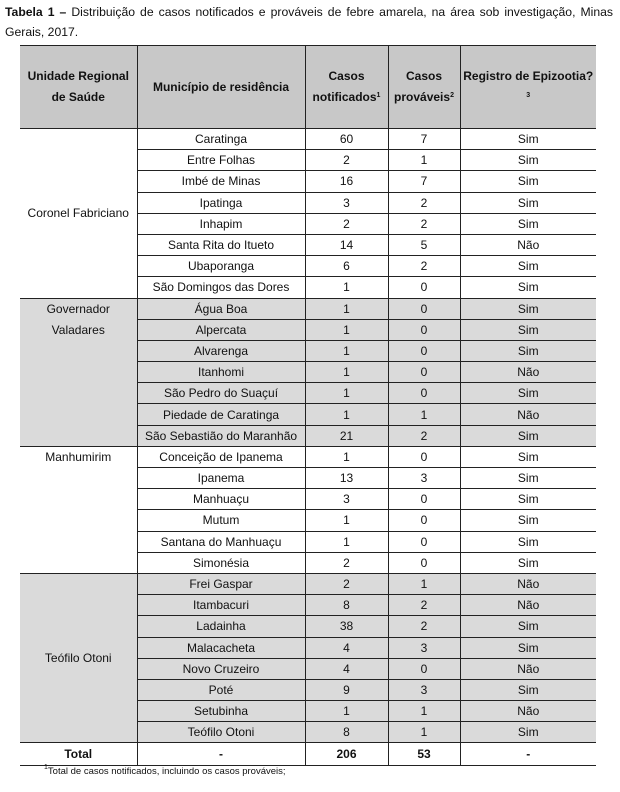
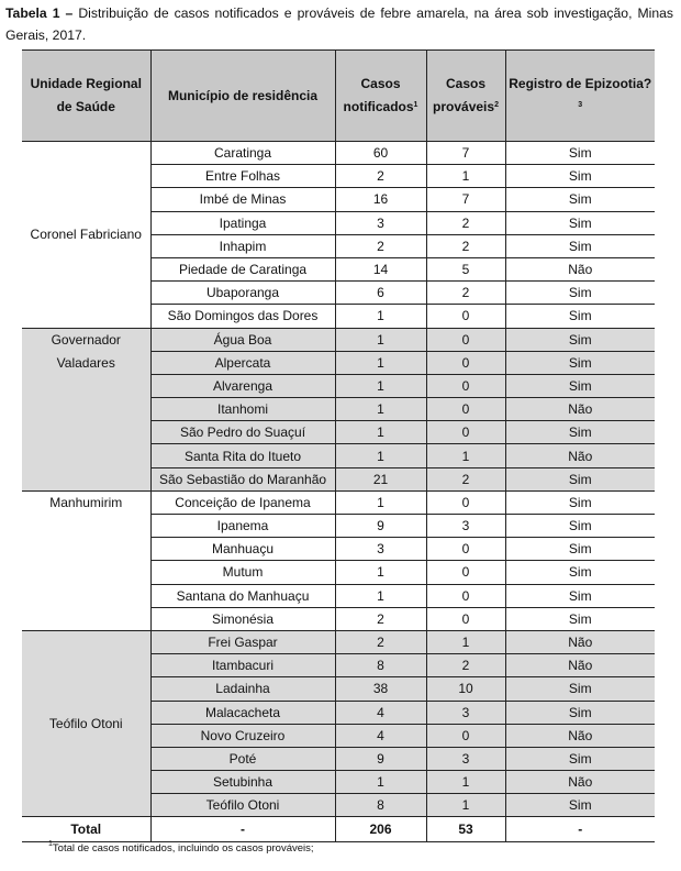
  Tabela 1 – Distribuição de casos notificados e prováveis de febre amarela, na área sob investigação, Minas Gerais, 2017.
  Unidade Regional de Saúde	Município de residência	Casos notificados	Casos prováveis	Registro de Epizootia?
  Coronel Fabriciano	Caratinga	60	7	Sim
  Entre Folhas	2	1	Sim
  Imbé de Minas	16	7	Sim
  Ipatinga	3	2	Sim
  Inhapim	2	2	Sim
- Santa Rita do Itueto	14	5	Não
+ Piedade de Caratinga	14	5	Não
  Ubaporanga	6	2	Sim
  São Domingos das Dores	1	0	Sim
  Governador Valadares	Água Boa	1	0	Sim
  Alpercata	1	0	Sim
  Alvarenga	1	0	Sim
  Itanhomi	1	0	Não
  São Pedro do Suaçuí	1	0	Sim
- Piedade de Caratinga	1	1	Não
+ Santa Rita do Itueto	1	1	Não
  São Sebastião do Maranhão	21	2	Sim
  Manhumirim	Conceição de Ipanema	1	0	Sim
- Ipanema	13	3	Sim
+ Ipanema	9	3	Sim
  Manhuaçu	3	0	Sim
  Mutum	1	0	Sim
  Santana do Manhuaçu	1	0	Sim
  Simonésia	2	0	Sim
  Teófilo Otoni	Frei Gaspar	2	1	Não
  Itambacuri	8	2	Não
- Ladainha	38	2	Sim
+ Ladainha	38	10	Sim
  Malacacheta	4	3	Sim
  Novo Cruzeiro	4	0	Não
  Poté	9	3	Sim
  Setubinha	1	1	Não
  Teófilo Otoni	8	1	Sim
  Total	-	206	53	-
  Total de casos notificados, incluindo os casos prováveis;
